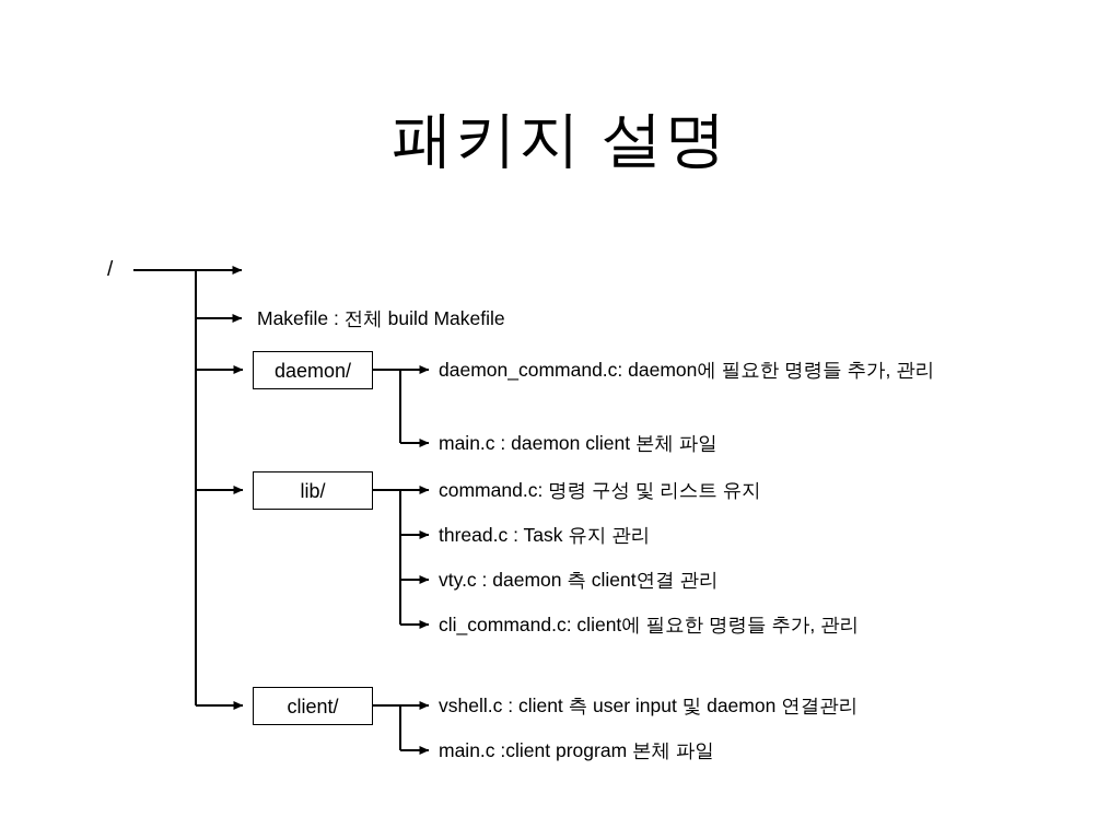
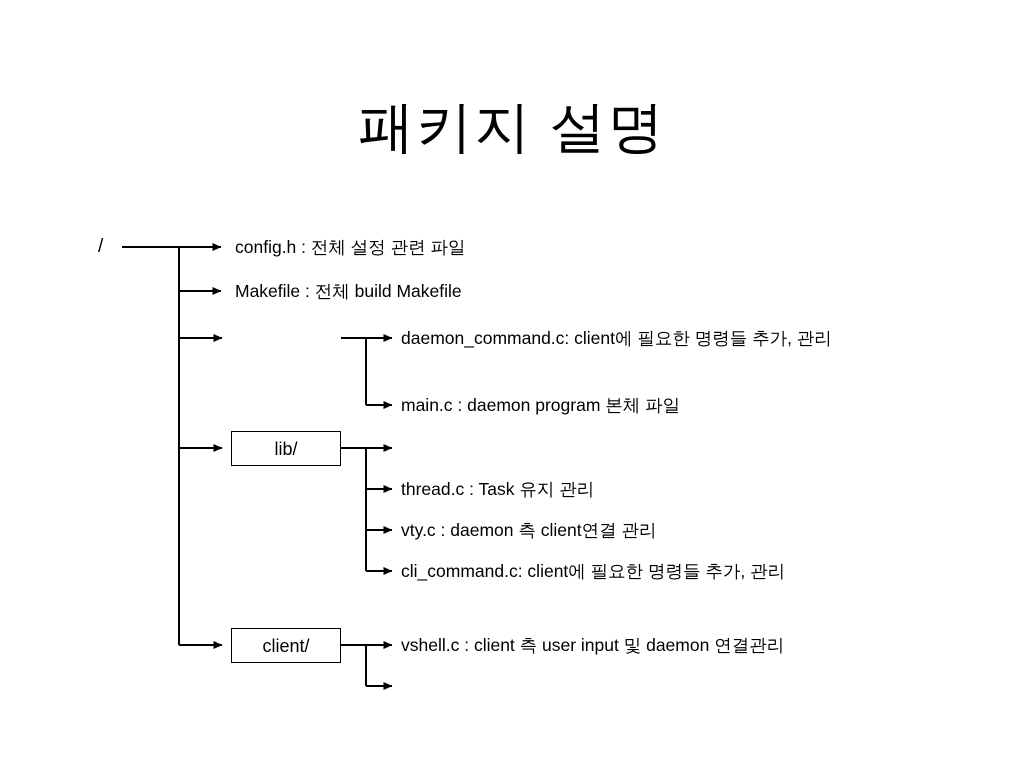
  패키지 설명
  /
+ config.h : 전체 설정 관련 파일
  Makefile : 전체 build Makefile
- daemon/
- daemon_command.c: daemon에 필요한 명령들 추가, 관리
+ daemon_command.c: client에 필요한 명령들 추가, 관리
- main.c : daemon client 본체 파일
+ main.c : daemon program 본체 파일
  lib/
- command.c: 명령 구성 및 리스트 유지
  thread.c : Task 유지 관리
  vty.c : daemon 측 client연결 관리
  cli_command.c: client에 필요한 명령들 추가, 관리
  client/
  vshell.c : client 측 user input 및 daemon 연결관리
- main.c :client program 본체 파일
